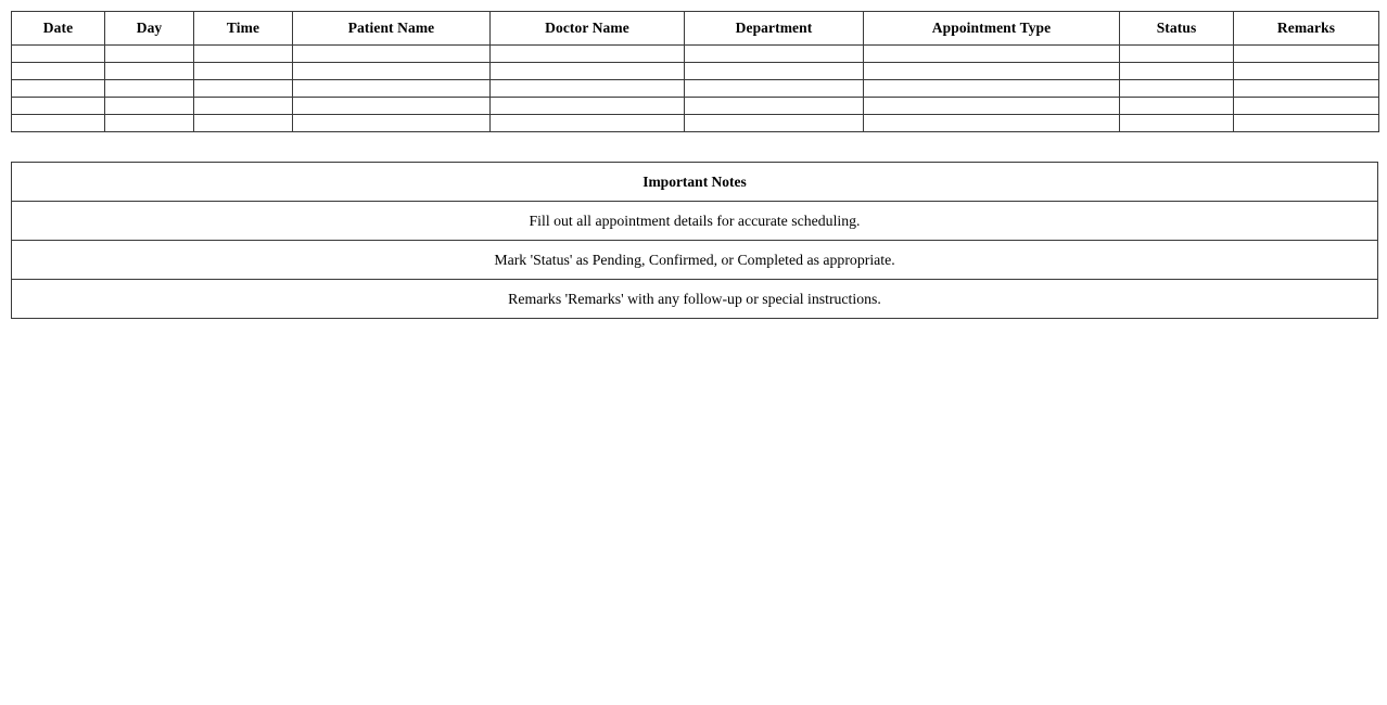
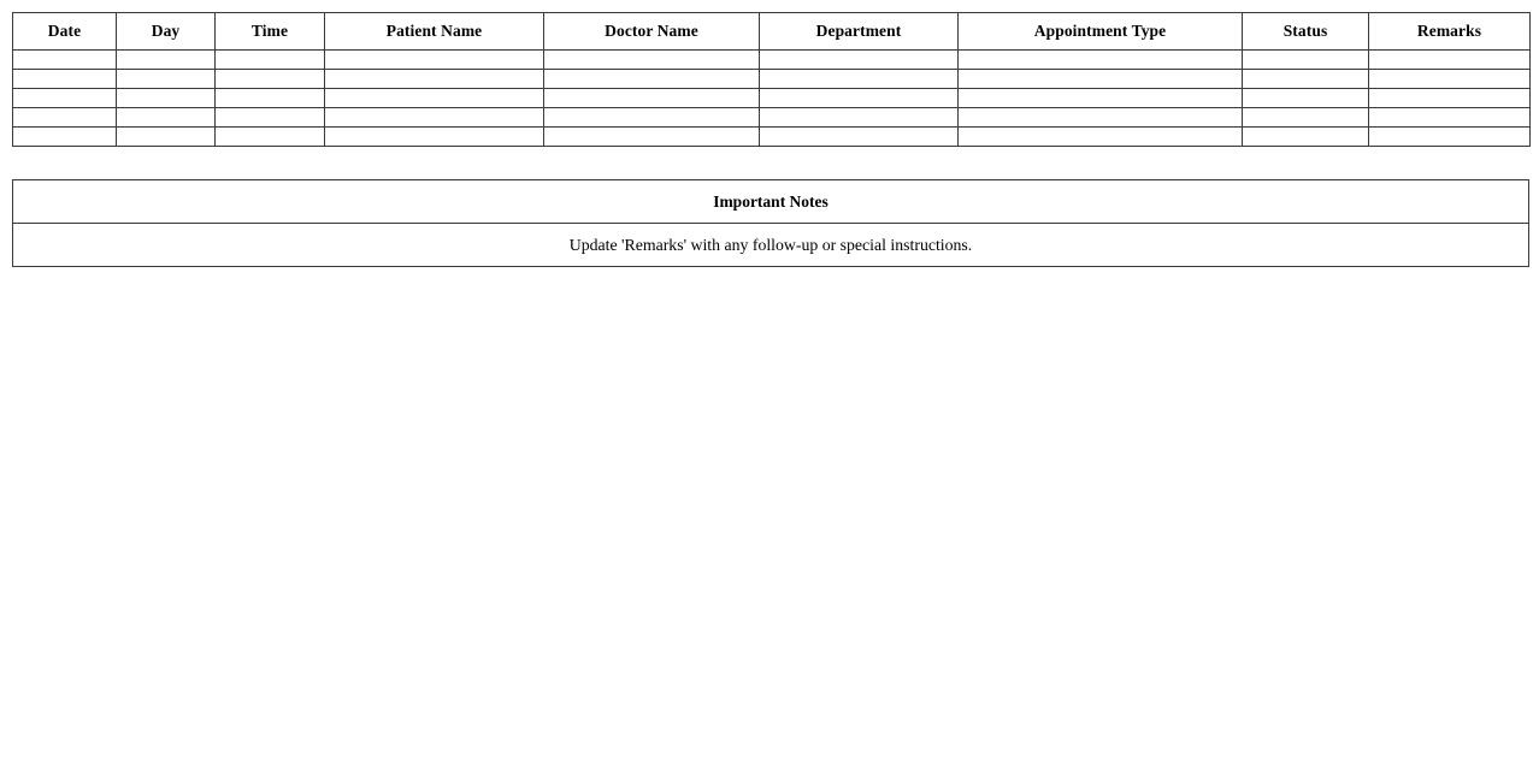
  Date	Day	Time	Patient Name	Doctor Name	Department	Appointment Type	Status	Remarks
  Important Notes
- Fill out all appointment details for accurate scheduling.
- Mark 'Status' as Pending, Confirmed, or Completed as appropriate.
- Remarks 'Remarks' with any follow-up or special instructions.
+ Update 'Remarks' with any follow-up or special instructions.
